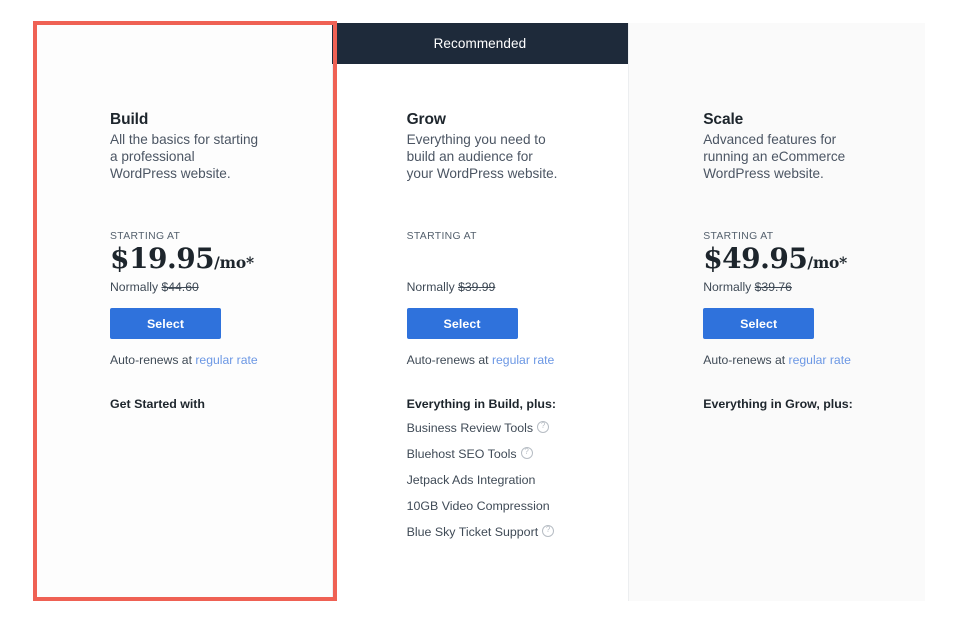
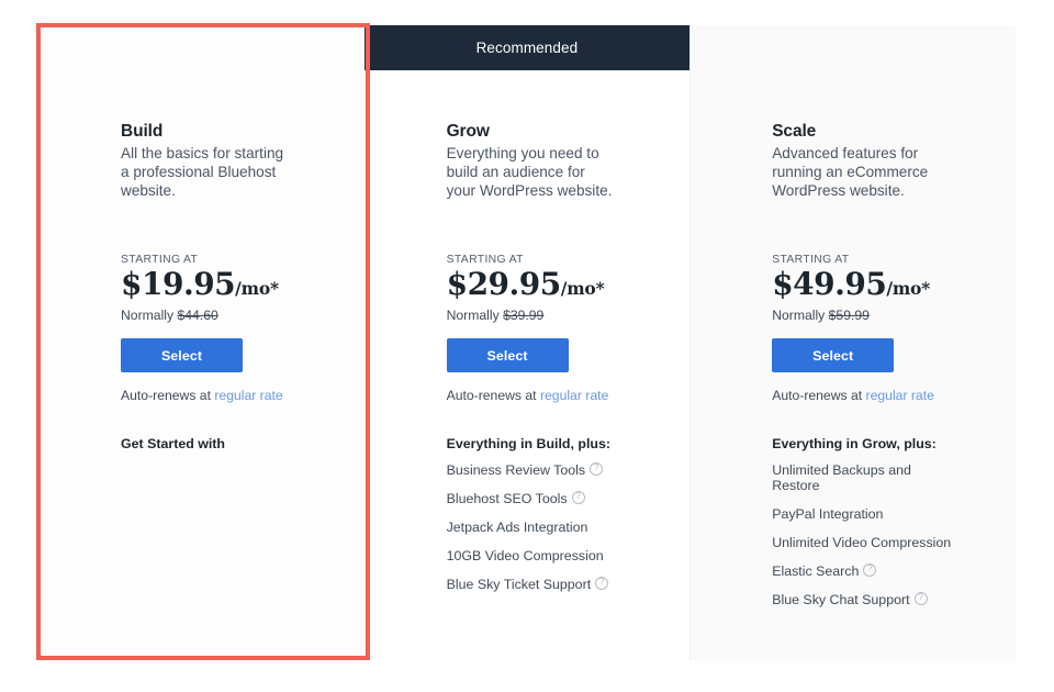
  Build
- All the basics for starting a professional WordPress website.
+ All the basics for starting a professional Bluehost website.
  STARTING AT
  $19.95/mo*
  Normally $44.60
  Select
  Auto-renews at regular rate
  Get Started with
  Recommended
  Grow
  Everything you need to build an audience for your WordPress website.
  STARTING AT
+ $29.95/mo*
  Normally $39.99
  Select
  Auto-renews at regular rate
  Everything in Build, plus:
  Business Review Tools
  Bluehost SEO Tools
  Jetpack Ads Integration
  10GB Video Compression
  Blue Sky Ticket Support
  Scale
  Advanced features for running an eCommerce WordPress website.
  STARTING AT
  $49.95/mo*
- Normally $39.76
+ Normally $59.99
  Select
  Auto-renews at regular rate
  Everything in Grow, plus:
+ Unlimited Backups and Restore
+ PayPal Integration
+ Unlimited Video Compression
+ Elastic Search
+ Blue Sky Chat Support
